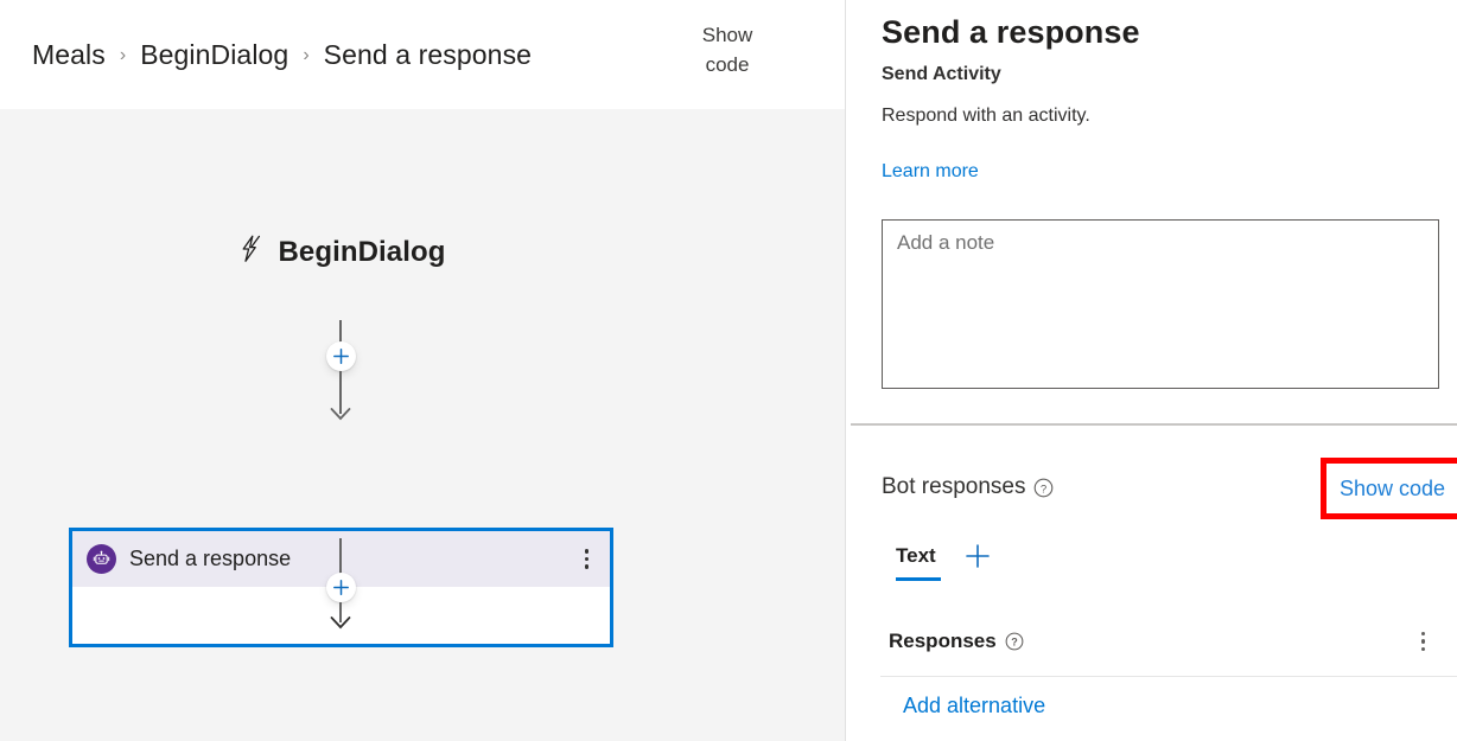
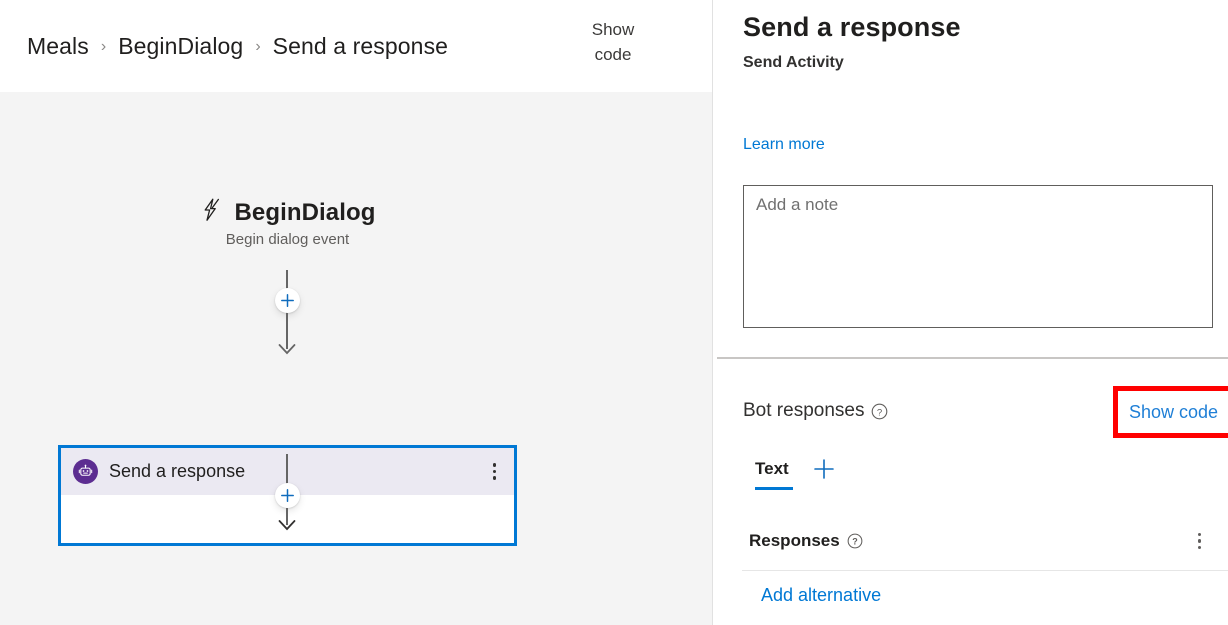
  Meals
  ›
  BeginDialog
  ›
  Send a response
  Show
  code
  BeginDialog
+ Begin dialog event
  Send a response
  Send a response
  Send Activity
- Respond with an activity.
  Learn more
  Add a note
  Bot responses
  ?
  Show code
  Text
  Responses
  ?
  Add alternative
